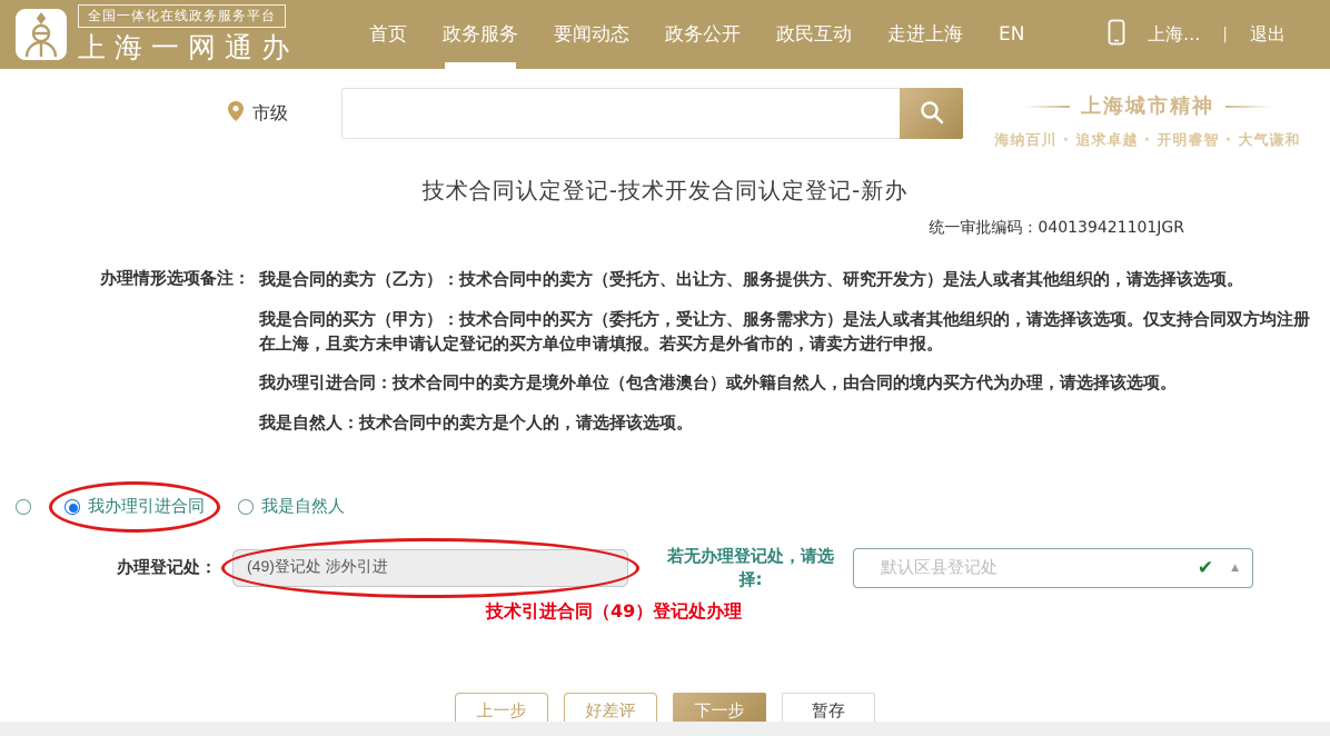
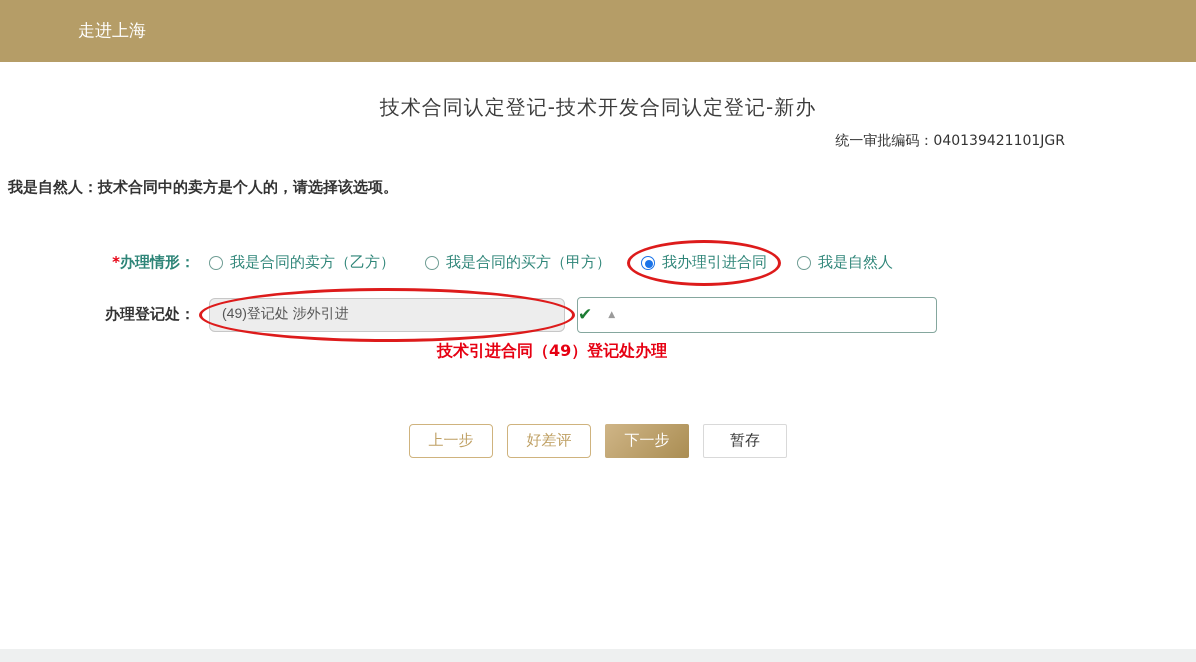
- 全国一体化在线政务服务平台
- 上海一网通办
- 首页
- 政务服务
- 要闻动态
- 政务公开
- 政民互动
  走进上海
- EN
- 上海...
- |
- 退出
- 市级
- 上海城市精神
- 海纳百川 · 追求卓越 · 开明睿智 · 大气谦和
  技术合同认定登记-技术开发合同认定登记-新办
  统一审批编码：040139421101JGR
- 办理情形选项备注：
- 我是合同的卖方（乙方）：技术合同中的卖方（受托方、出让方、服务提供方、研究开发方）是法人或者其他组织的，请选择该选项。
- 我是合同的买方（甲方）：技术合同中的买方（委托方，受让方、服务需求方）是法人或者其他组织的，请选择该选项。仅支持合同双方均注册在上海，且卖方未申请认定登记的买方单位申请填报。若买方是外省市的，请卖方进行申报。
- 我办理引进合同：技术合同中的卖方是境外单位（包含港澳台）或外籍自然人，由合同的境内买方代为办理，请选择该选项。
  我是自然人：技术合同中的卖方是个人的，请选择该选项。
+ *办理情形：
+ 我是合同的卖方（乙方）
+ 我是合同的买方（甲方）
  我办理引进合同
  我是自然人
  办理登记处：
  (49)登记处 涉外引进
- 若无办理登记处，请选择:
- 默认区县登记处
  ✔
  ▲
  技术引进合同（49）登记处办理
  上一步
  好差评
  下一步
  暂存
